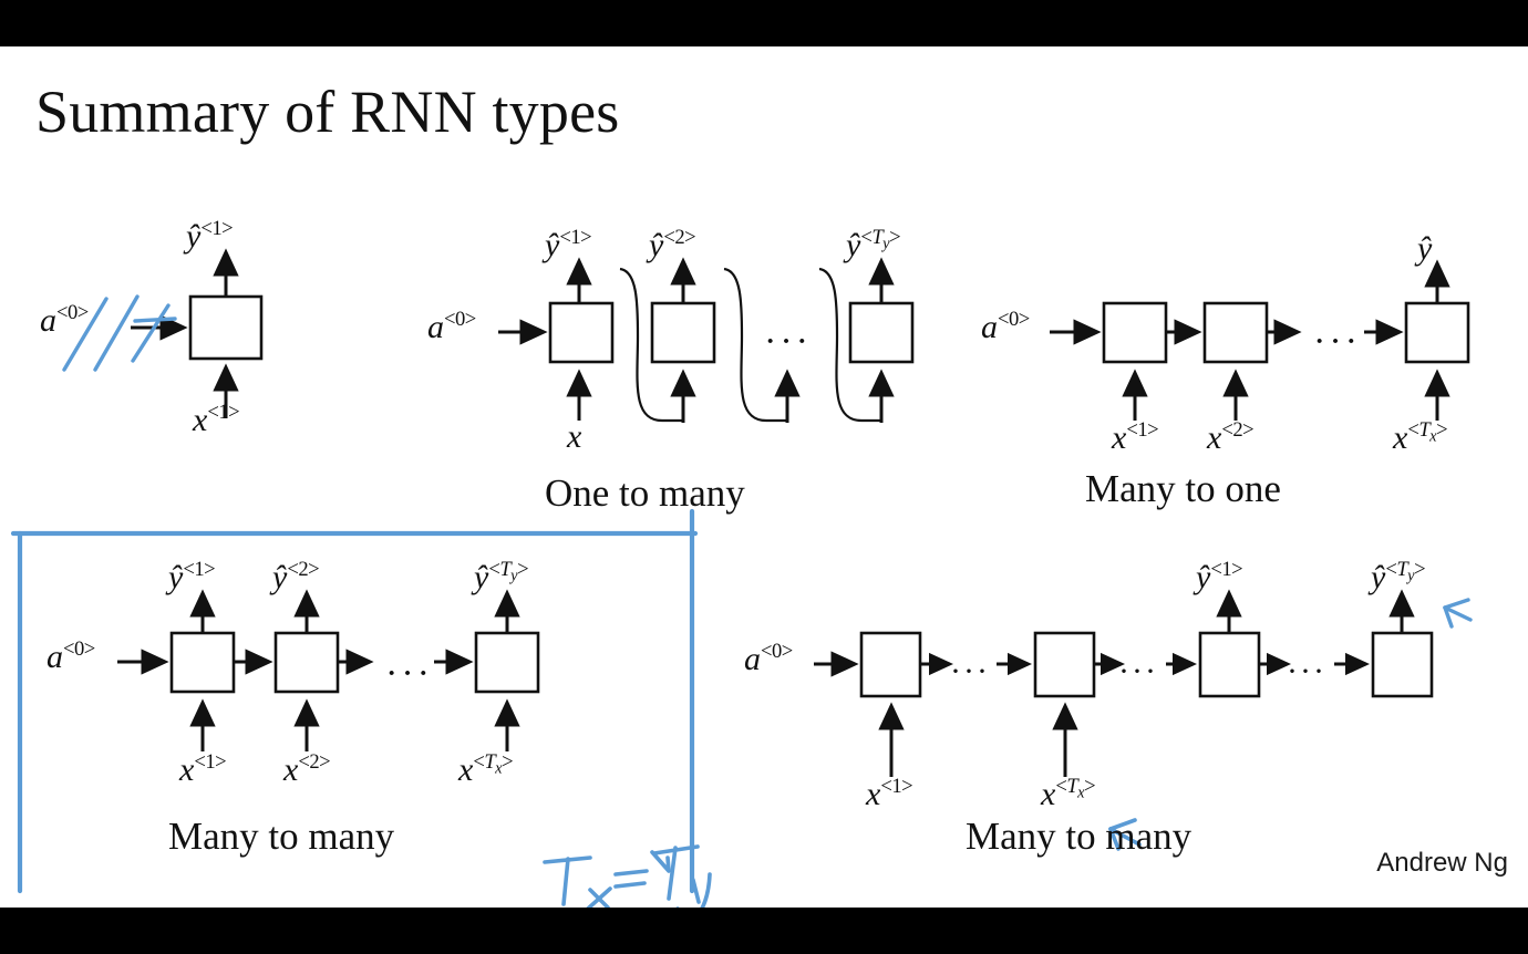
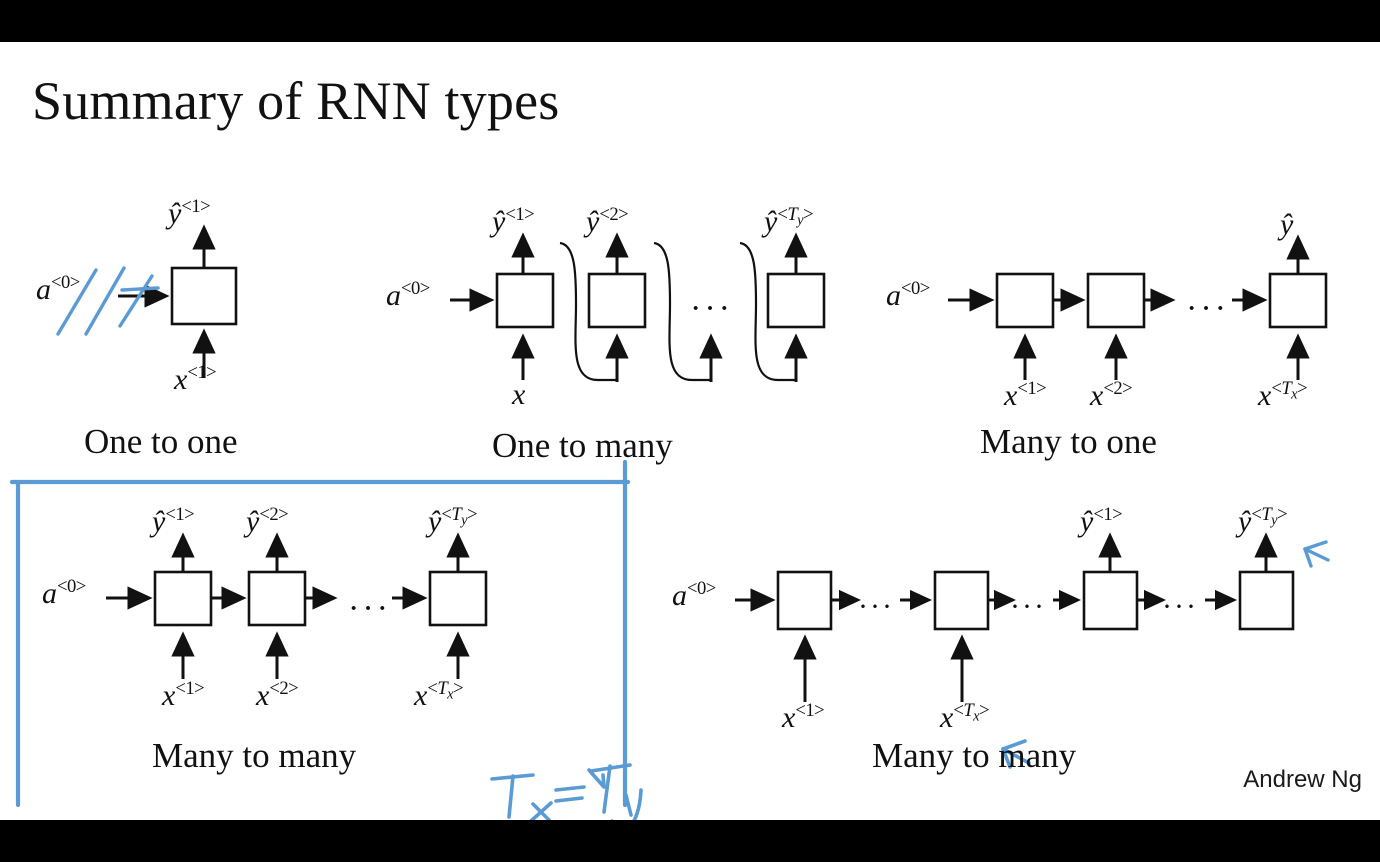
  Summary of RNN types
  ŷ<1>
  a<0>
  x<1>
+ One to one
  ŷ<1>
  ŷ<2>
  ŷ<Ty>
  a<0>
  x
  ···
  One to many
  ŷ
  a<0>
  x<1>
  x<2>
  x<Tx>
  ···
  Many to one
  ŷ<1>
  ŷ<2>
  ŷ<Ty>
  a<0>
  x<1>
  x<2>
  x<Tx>
  ···
  Many to many
  ŷ<1>
  ŷ<Ty>
  a<0>
  x<1>
  x<Tx>
  ···
  ···
  ···
  Many to many
  Andrew Ng
